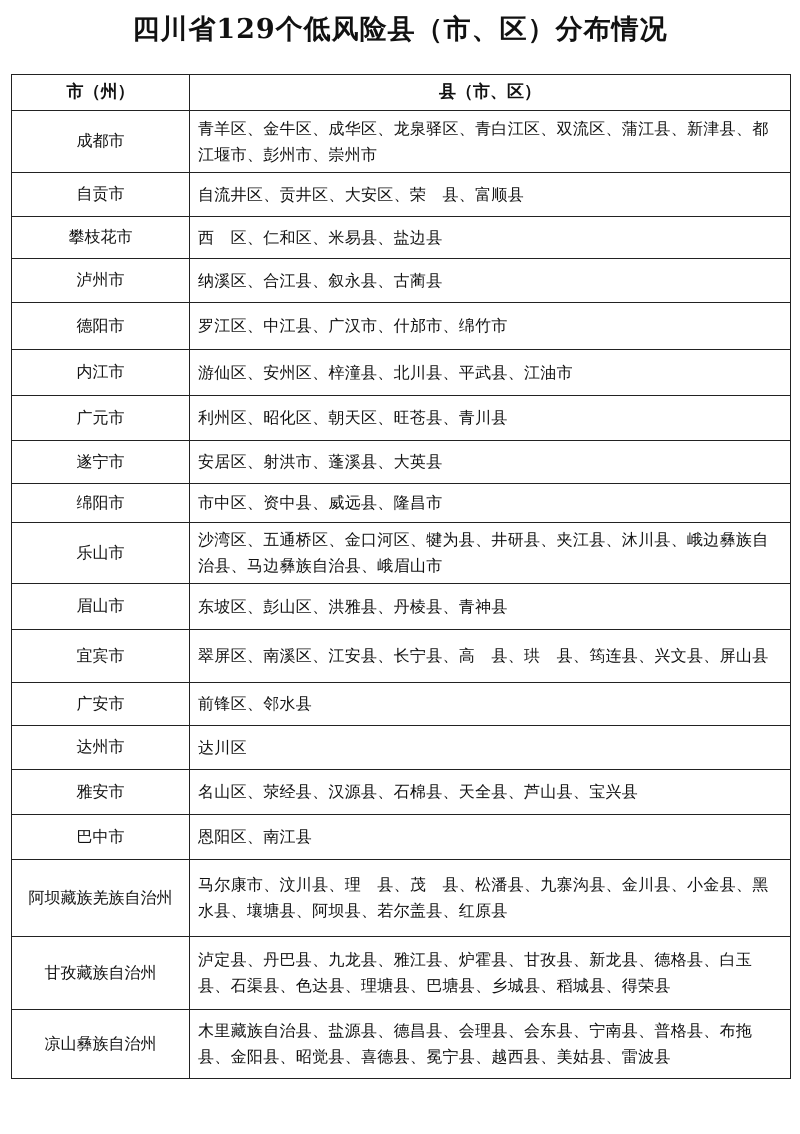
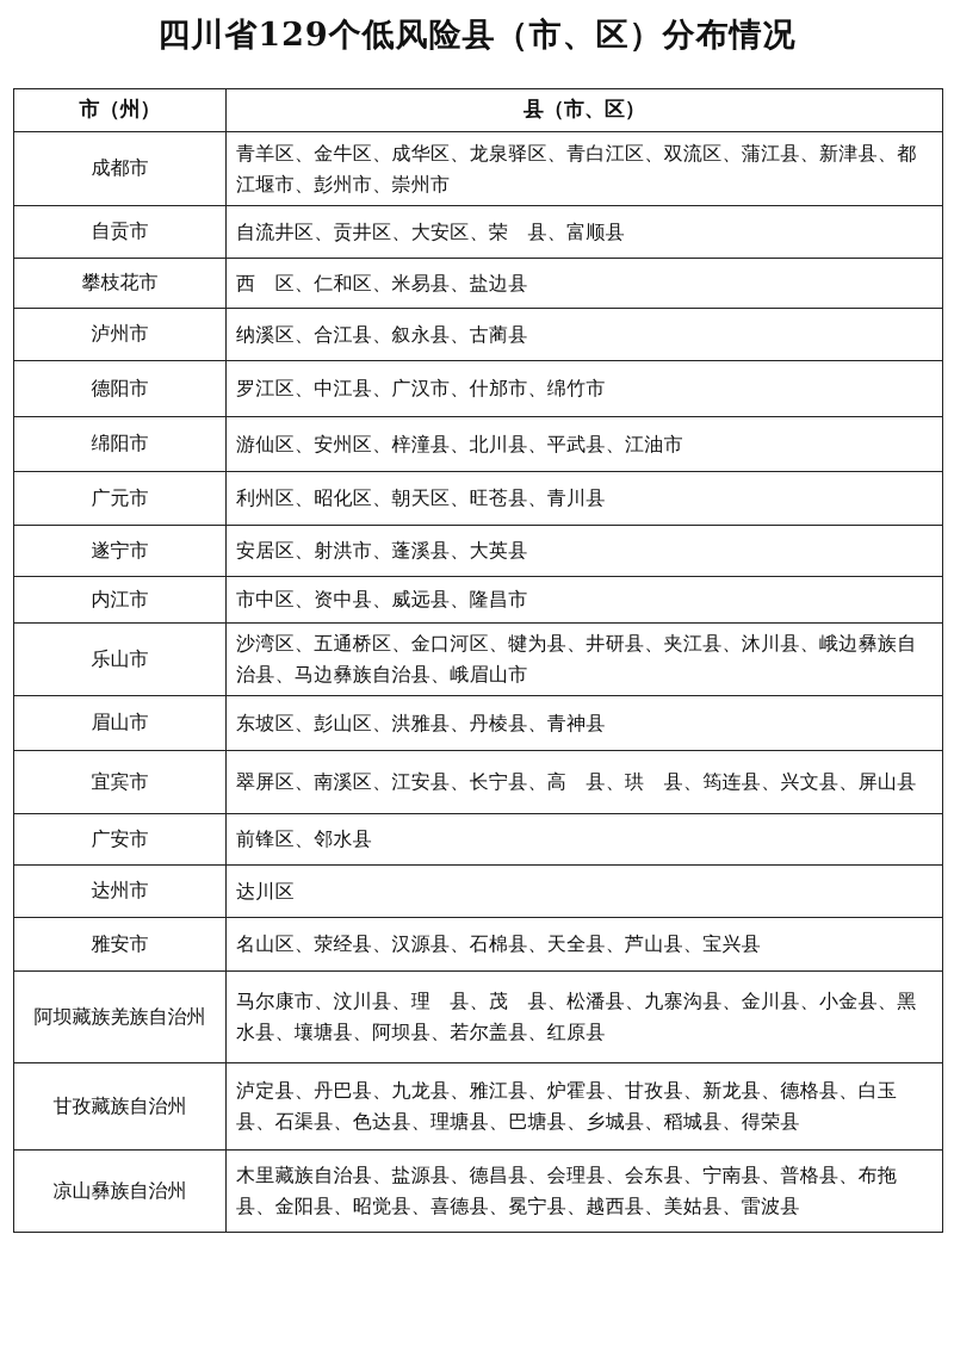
  四川省129个低风险县（市、区）分布情况
  市（州）	县（市、区）
  成都市	青羊区、金牛区、成华区、龙泉驿区、青白江区、双流区、蒲江县、新津县、都江堰市、彭州市、崇州市
  自贡市	自流井区、贡井区、大安区、荣 县、富顺县
  攀枝花市	西 区、仁和区、米易县、盐边县
  泸州市	纳溪区、合江县、叙永县、古蔺县
  德阳市	罗江区、中江县、广汉市、什邡市、绵竹市
- 内江市	游仙区、安州区、梓潼县、北川县、平武县、江油市
+ 绵阳市	游仙区、安州区、梓潼县、北川县、平武县、江油市
  广元市	利州区、昭化区、朝天区、旺苍县、青川县
  遂宁市	安居区、射洪市、蓬溪县、大英县
- 绵阳市	市中区、资中县、威远县、隆昌市
+ 内江市	市中区、资中县、威远县、隆昌市
  乐山市	沙湾区、五通桥区、金口河区、犍为县、井研县、夹江县、沐川县、峨边彝族自治县、马边彝族自治县、峨眉山市
  眉山市	东坡区、彭山区、洪雅县、丹棱县、青神县
  宜宾市	翠屏区、南溪区、江安县、长宁县、高 县、珙 县、筠连县、兴文县、屏山县
  广安市	前锋区、邻水县
  达州市	达川区
  雅安市	名山区、荥经县、汉源县、石棉县、天全县、芦山县、宝兴县
- 巴中市	恩阳区、南江县
  阿坝藏族羌族自治州	马尔康市、汶川县、理 县、茂 县、松潘县、九寨沟县、金川县、小金县、黑水县、壤塘县、阿坝县、若尔盖县、红原县
  甘孜藏族自治州	泸定县、丹巴县、九龙县、雅江县、炉霍县、甘孜县、新龙县、德格县、白玉县、石渠县、色达县、理塘县、巴塘县、乡城县、稻城县、得荣县
  凉山彝族自治州	木里藏族自治县、盐源县、德昌县、会理县、会东县、宁南县、普格县、布拖县、金阳县、昭觉县、喜德县、冕宁县、越西县、美姑县、雷波县
